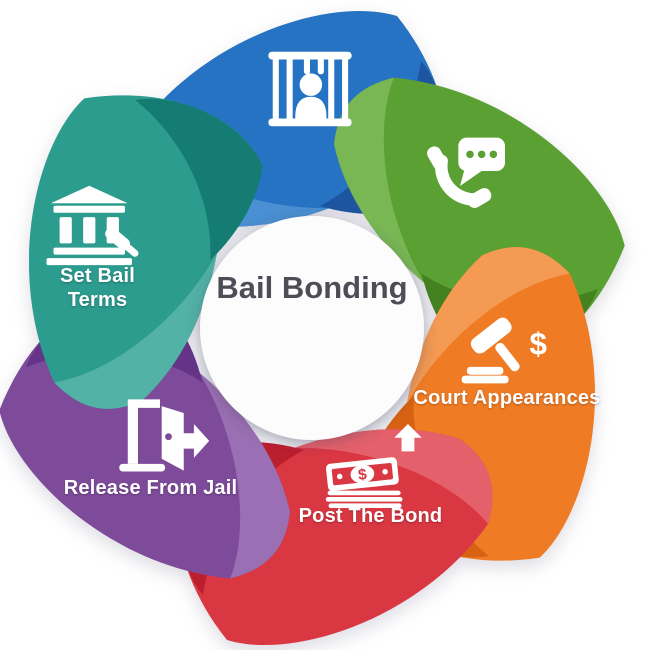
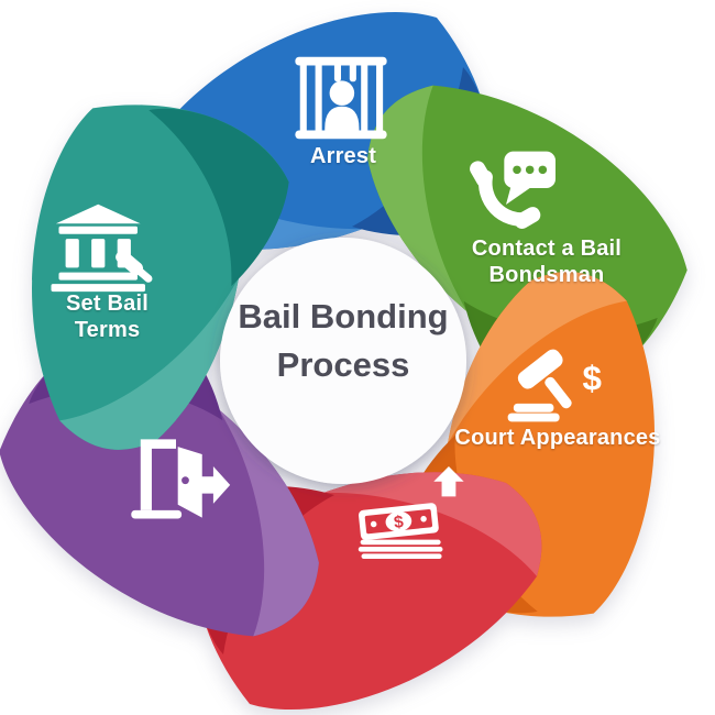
  Bail Bonding
+ Process
+ Arrest
+ Contact a Bail Bondsman
  $
  Court Appearances
- Post The Bond
- Release From Jail
  Set Bail Terms
